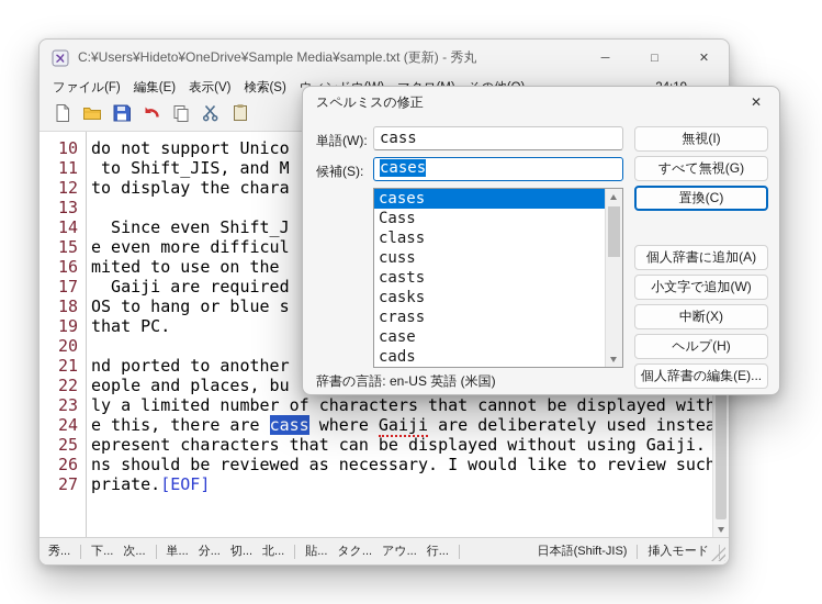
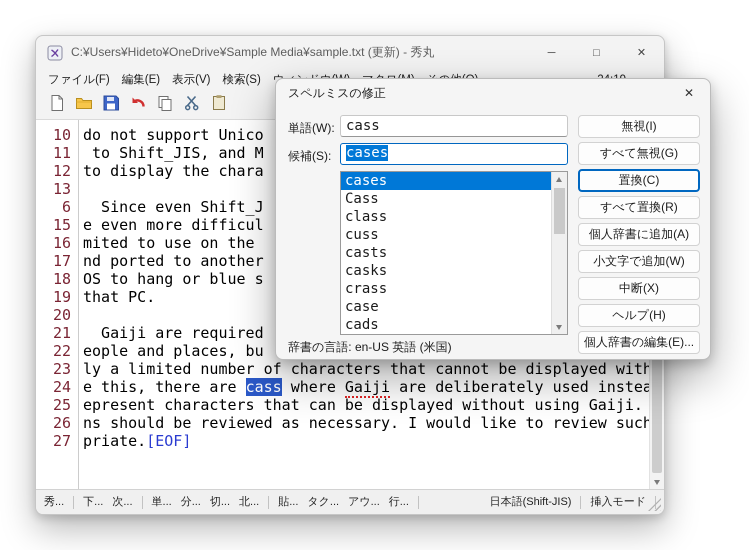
  C:¥Users¥Hideto¥OneDrive¥Sample Media¥sample.txt (更新) - 秀丸
  ─
  □
  ✕
  ファイル(F)
  編集(E)
  表示(V)
  検索(S)
  10
  11
  12
  13
- 14
+ 6
  15
  16
  17
  18
  19
  20
  21
  22
  23
  24
  25
  26
  27
  do not support Unico
  to Shift_JIS, and M
  to display the chara
  Since even Shift_J
  e even more difficul
  mited to use on the
- Gaiji are required
+ nd ported to another
  OS to hang or blue s
  that PC.
- nd ported to another
+ Gaiji are required
  eople and places, bu
  ly a limited number of characters that cannot be displayed with
  e this, there are cass where Gaiji are deliberately used instea
  epresent characters that can be displayed without using Gaiji.
  ns should be reviewed as necessary. I would like to review such
  priate.[EOF]
  秀...
  下...
  次...
  単...
  分...
  切...
  北...
  貼...
  タク...
  アウ...
  行...
  日本語(Shift-JIS)
  挿入モード
  スペルミスの修正
  ✕
  単語(W):
  cass
  候補(S):
  cases
  cases
  Cass
  class
  cuss
  casts
  casks
  crass
  case
  cads
  辞書の言語: en-US 英語 (米国)
  無視(I)
  すべて無視(G)
  置換(C)
+ すべて置換(R)
  個人辞書に追加(A)
  小文字で追加(W)
  中断(X)
  ヘルプ(H)
  個人辞書の編集(E)...
